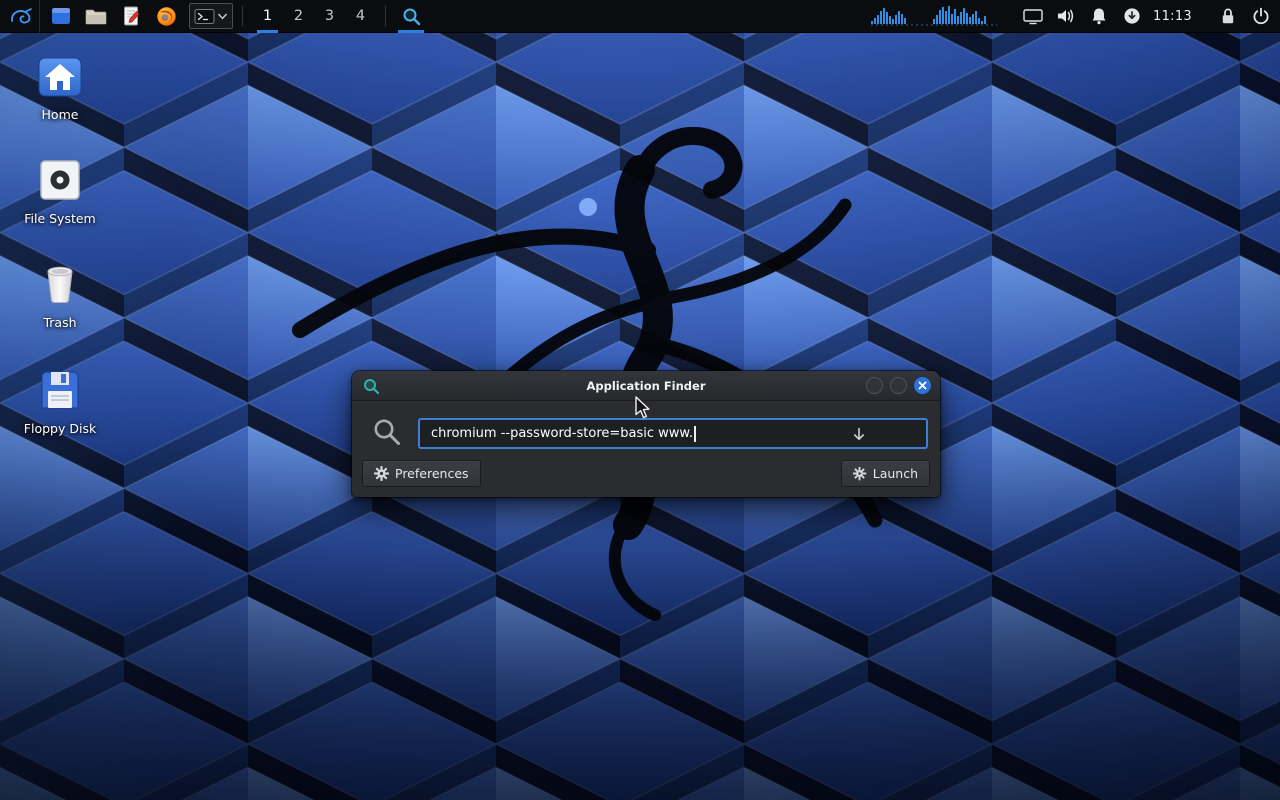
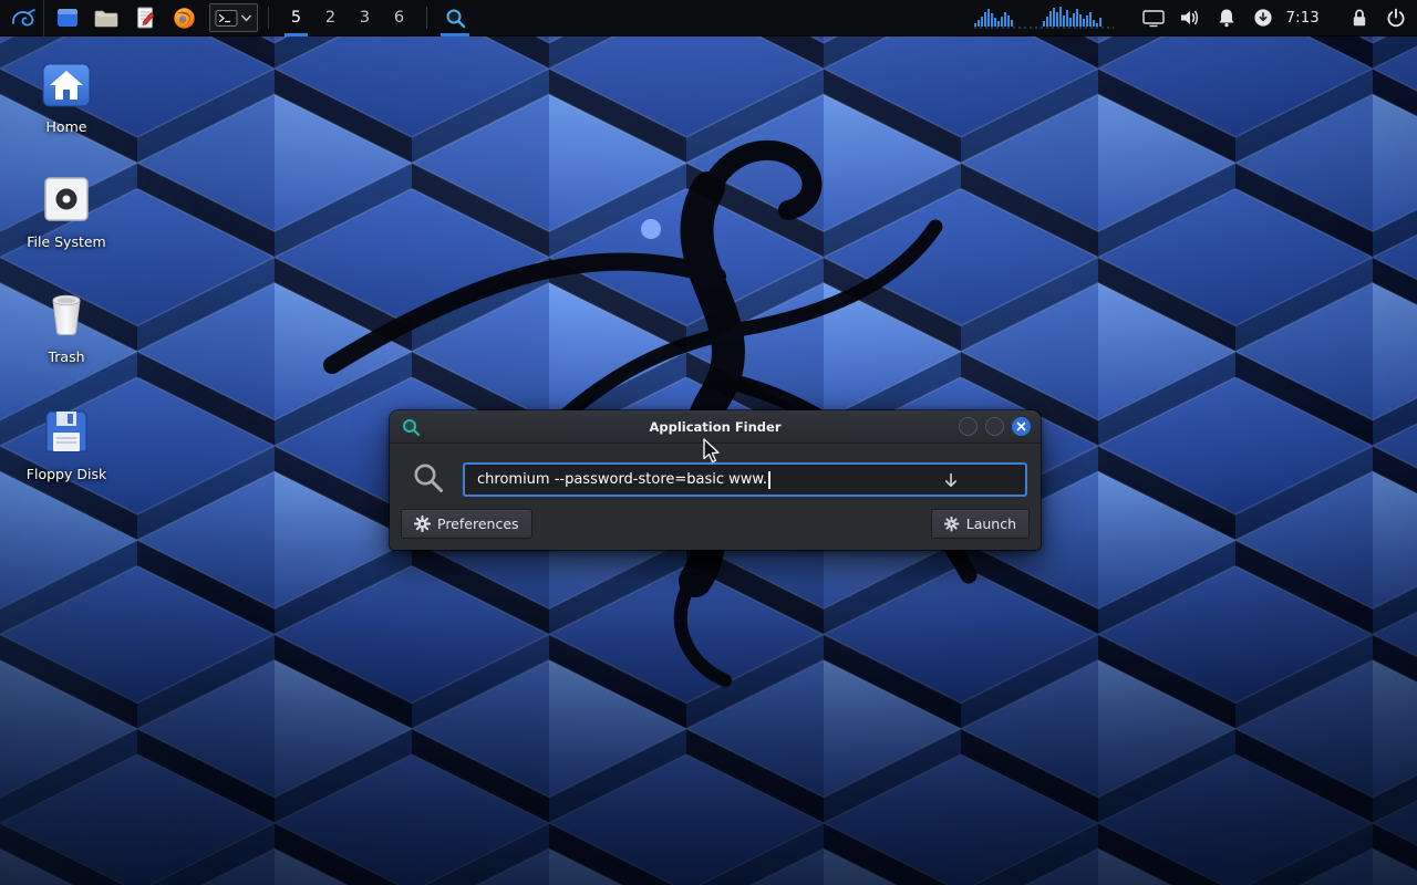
- 1
+ 5
  2
  3
- 4
+ 6
- 11:13
+ 7:13
  Home
  File System
  Trash
  Floppy Disk
  Application Finder
  chromium --password-store=basic www.
  Preferences
  Launch
